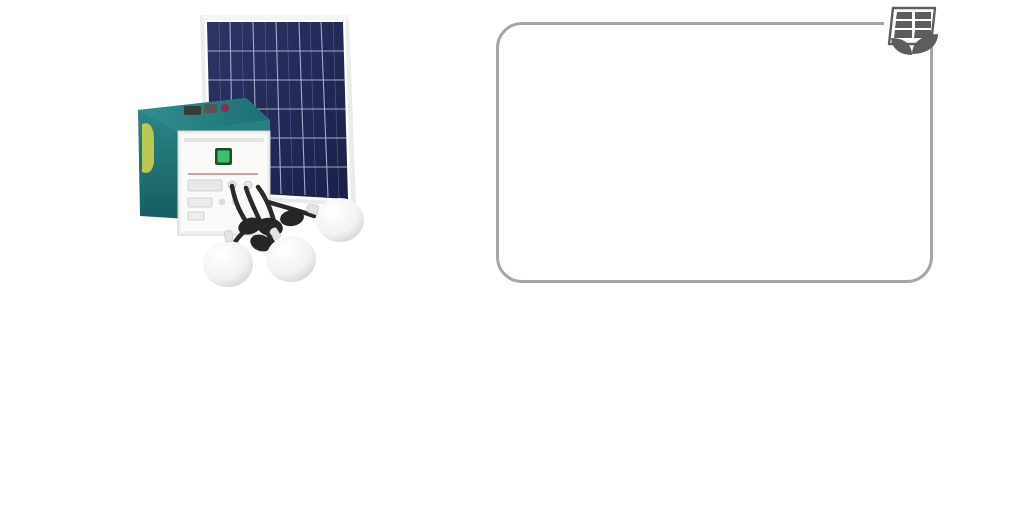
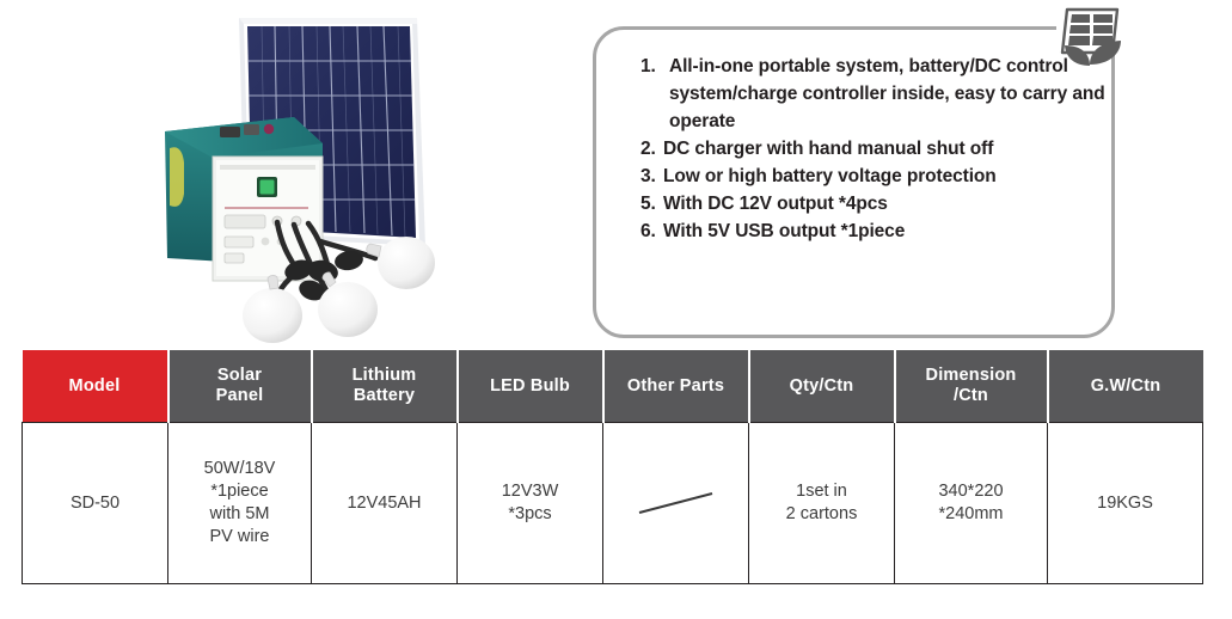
+ 1.
+ All-in-one portable system, battery/DC control system/charge controller inside, easy to carry and operate
+ 2.
+ DC charger with hand manual shut off
+ 3.
+ Low or high battery voltage protection
+ 5.
+ With DC 12V output *4pcs
+ 6.
+ With 5V USB output *1piece
+ Model	Solar Panel	Lithium Battery	LED Bulb	Other Parts	Qty/Ctn	Dimension /Ctn	G.W/Ctn
+ SD-50	50W/18V *1piece with 5M PV wire	12V45AH	12V3W *3pcs		1set in 2 cartons	340*220 *240mm	19KGS
